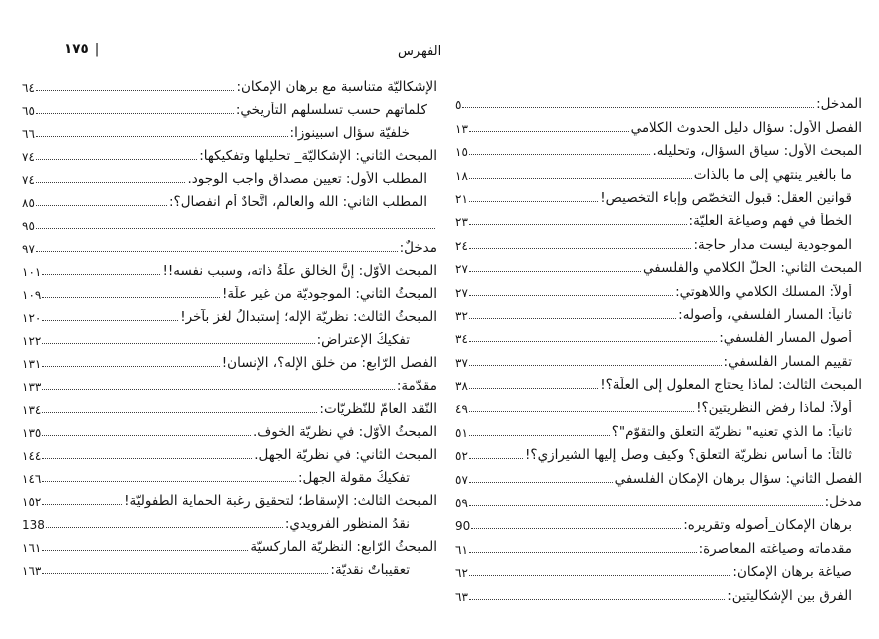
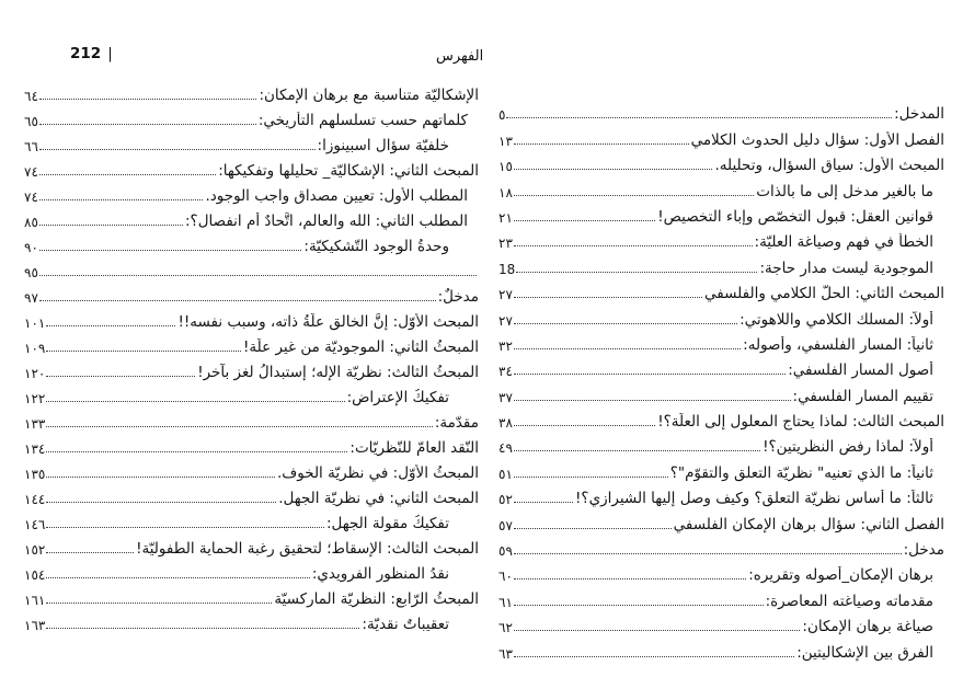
- ١٧٥ |
+ 212 |
  الفهرس
  المدخل:
  ٥
  الفصل الأول: سؤال دليل الحدوث الكلامي
  ١٣
  المبحث الأول: سياق السؤال، وتحليله.
  ١٥
- ما بالغير ينتهي إلى ما بالذات
+ ما بالغير مدخل إلى ما بالذات
  ١٨
  قوانين العقل: قبول التخصّص وإباء التخصيص!
  ٢١
  الخطأ في فهم وصياغة العليّة:
  ٢٣
  الموجودية ليست مدار حاجة:
- ٢٤
+ 18
  المبحث الثاني: الحلّ الكلامي والفلسفي
  ٢٧
  أولاً: المسلك الكلامي واللاهوتي:
  ٢٧
  ثانياً: المسار الفلسفي، وأصوله:
  ٣٢
  أصول المسار الفلسفي:
  ٣٤
  تقييم المسار الفلسفي:
  ٣٧
  المبحث الثالث: لماذا يحتاج المعلول إلى العلّة؟!
  ٣٨
  أولاً: لماذا رفض النظريتين؟!
  ٤٩
  ثانياً: ما الذي تعنيه" نظريّة التعلق والتقوّم"؟
  ٥١
  ثالثاً: ما أساس نظريّة التعلق؟ وكيف وصل إليها الشيرازي؟!
  ٥٢
  الفصل الثاني: سؤال برهان الإمكان الفلسفي
  ٥٧
  مدخل:
  ٥٩
  برهان الإمكان_أصوله وتقريره:
- 90
+ ٦٠
  مقدماته وصياغته المعاصرة:
  ٦١
  صياغة برهان الإمكان:
  ٦٢
  الفرق بين الإشكاليتين:
  ٦٣
  الإشكاليّة متناسبة مع برهان الإمكان:
  ٦٤
  كلماتهم حسب تسلسلهم التأريخي:
  ٦٥
  خلفيّة سؤال اسبينوزا:
  ٦٦
  المبحث الثاني: الإشكاليّة_ تحليلها وتفكيكها:
  ٧٤
  المطلب الأول: تعيين مصداق واجب الوجود.
  ٧٤
  المطلب الثاني: الله والعالم، اتَّحادٌ أم انفصال؟:
  ٨٥
+ وحدةُ الوجود التّشكيكيّة:
+ ٩٠
  ٩٥
  مدخلٌ:
  ٩٧
  المبحث الأوّل: إنَّ الخالق علّةُ ذاته، وسبب نفسه!!
  ١٠١
  المبحثُ الثاني: الموجوديّة من غير علّة!
  ١٠٩
  المبحثُ الثالث: نظريّة الإله؛ إستبدالُ لغز بآخر!
  ١٢٠
  تفكيكُ الإعتراض:
  ١٢٢
- الفصل الرّابع: من خلق الإله؟، الإنسان!
- ١٣١
  مقدّمة:
  ١٣٣
  النّقد العامّ للنّظريّات:
  ١٣٤
  المبحثُ الأوّل: في نظريّة الخوف.
  ١٣٥
  المبحث الثاني: في نظريّة الجهل.
  ١٤٤
  تفكيكُ مقولة الجهل:
  ١٤٦
  المبحث الثالث: الإسقاط؛ لتحقيق رغبة الحماية الطفوليّة!
  ١٥٢
  نقدُ المنظور الفرويدي:
- 138
+ ١٥٤
  المبحثُ الرّابع: النظريّة الماركسيّة
  ١٦١
  تعقيباتٌ نقديّة:
  ١٦٣
